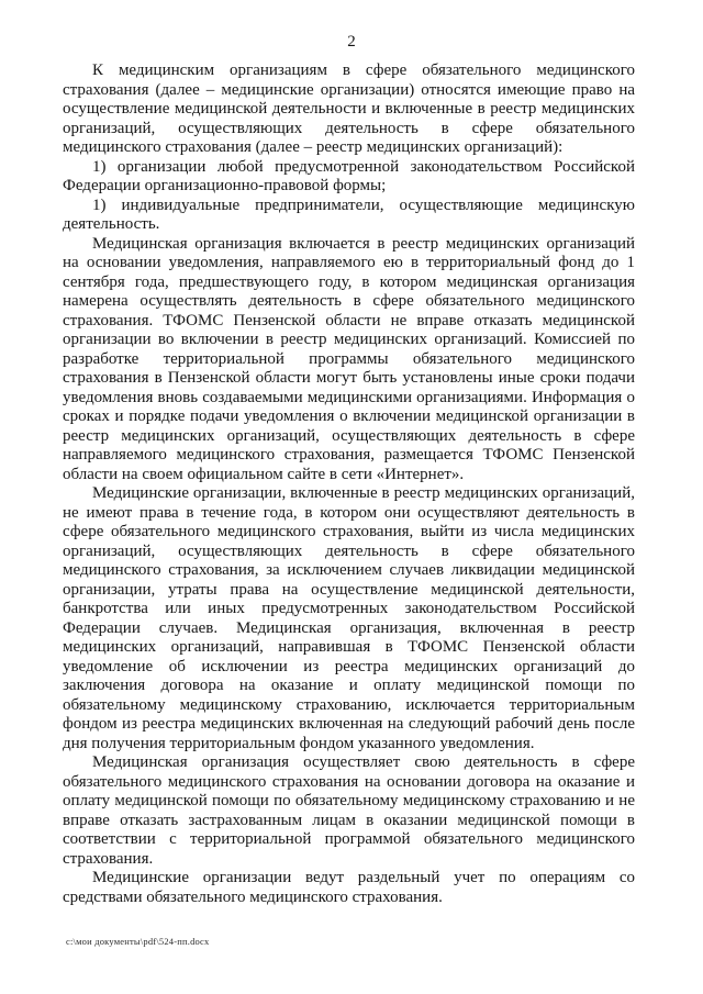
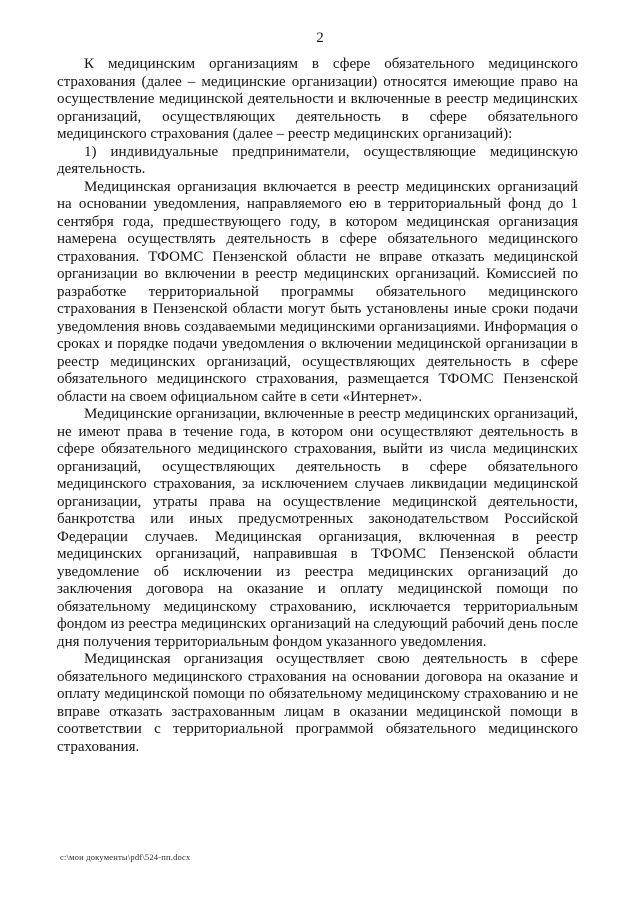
  2
  К медицинским организациям в сфере обязательного медицинского страхования (далее – медицинские организации) относятся имеющие право на осуществление медицинской деятельности и включенные в реестр медицинских организаций, осуществляющих деятельность в сфере обязательного медицинского страхования (далее – реестр медицинских организаций):
- 1) организации любой предусмотренной законодательством Российской Федерации организационно-правовой формы;
  1) индивидуальные предприниматели, осуществляющие медицинскую деятельность.
- Медицинская организация включается в реестр медицинских организаций на основании уведомления, направляемого ею в территориальный фонд до 1 сентября года, предшествующего году, в котором медицинская организация намерена осуществлять деятельность в сфере обязательного медицинского страхования. ТФОМС Пензенской области не вправе отказать медицинской организации во включении в реестр медицинских организаций. Комиссией по разработке территориальной программы обязательного медицинского страхования в Пензенской области могут быть установлены иные сроки подачи уведомления вновь создаваемыми медицинскими организациями. Информация о сроках и порядке подачи уведомления о включении медицинской организации в реестр медицинских организаций, осуществляющих деятельность в сфере направляемого медицинского страхования, размещается ТФОМС Пензенской области на своем официальном сайте в сети «Интернет».
+ Медицинская организация включается в реестр медицинских организаций на основании уведомления, направляемого ею в территориальный фонд до 1 сентября года, предшествующего году, в котором медицинская организация намерена осуществлять деятельность в сфере обязательного медицинского страхования. ТФОМС Пензенской области не вправе отказать медицинской организации во включении в реестр медицинских организаций. Комиссией по разработке территориальной программы обязательного медицинского страхования в Пензенской области могут быть установлены иные сроки подачи уведомления вновь создаваемыми медицинскими организациями. Информация о сроках и порядке подачи уведомления о включении медицинской организации в реестр медицинских организаций, осуществляющих деятельность в сфере обязательного медицинского страхования, размещается ТФОМС Пензенской области на своем официальном сайте в сети «Интернет».
- Медицинские организации, включенные в реестр медицинских организаций, не имеют права в течение года, в котором они осуществляют деятельность в сфере обязательного медицинского страхования, выйти из числа медицинских организаций, осуществляющих деятельность в сфере обязательного медицинского страхования, за исключением случаев ликвидации медицинской организации, утраты права на осуществление медицинской деятельности, банкротства или иных предусмотренных законодательством Российской Федерации случаев. Медицинская организация, включенная в реестр медицинских организаций, направившая в ТФОМС Пензенской области уведомление об исключении из реестра медицинских организаций до заключения договора на оказание и оплату медицинской помощи по обязательному медицинскому страхованию, исключается территориальным фондом из реестра медицинских включенная на следующий рабочий день после дня получения территориальным фондом указанного уведомления.
+ Медицинские организации, включенные в реестр медицинских организаций, не имеют права в течение года, в котором они осуществляют деятельность в сфере обязательного медицинского страхования, выйти из числа медицинских организаций, осуществляющих деятельность в сфере обязательного медицинского страхования, за исключением случаев ликвидации медицинской организации, утраты права на осуществление медицинской деятельности, банкротства или иных предусмотренных законодательством Российской Федерации случаев. Медицинская организация, включенная в реестр медицинских организаций, направившая в ТФОМС Пензенской области уведомление об исключении из реестра медицинских организаций до заключения договора на оказание и оплату медицинской помощи по обязательному медицинскому страхованию, исключается территориальным фондом из реестра медицинских организаций на следующий рабочий день после дня получения территориальным фондом указанного уведомления.
  Медицинская организация осуществляет свою деятельность в сфере обязательного медицинского страхования на основании договора на оказание и оплату медицинской помощи по обязательному медицинскому страхованию и не вправе отказать застрахованным лицам в оказании медицинской помощи в соответствии с территориальной программой обязательного медицинского страхования.
- Медицинские организации ведут раздельный учет по операциям со средствами обязательного медицинского страхования.
  с:\мои документы\pdf\524-пп.docx
